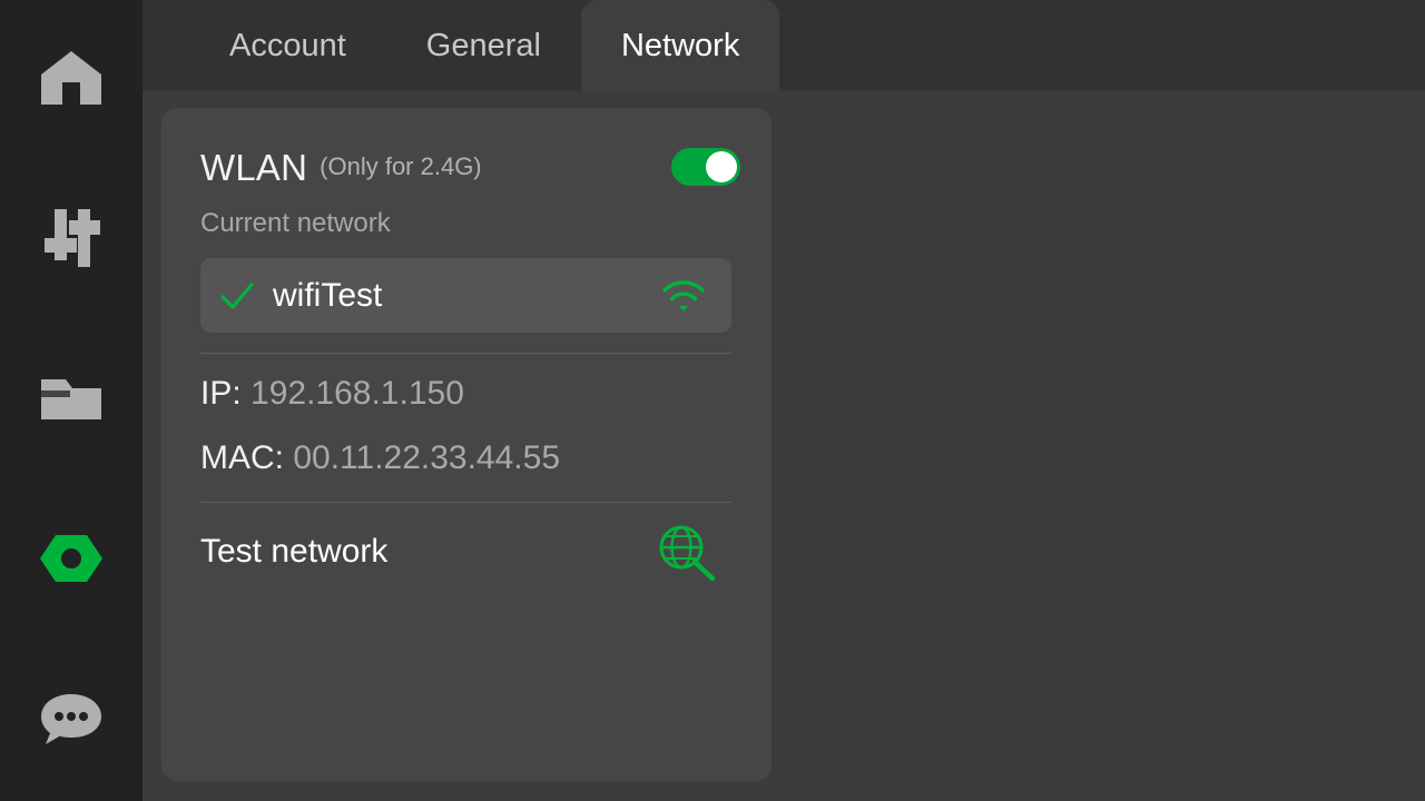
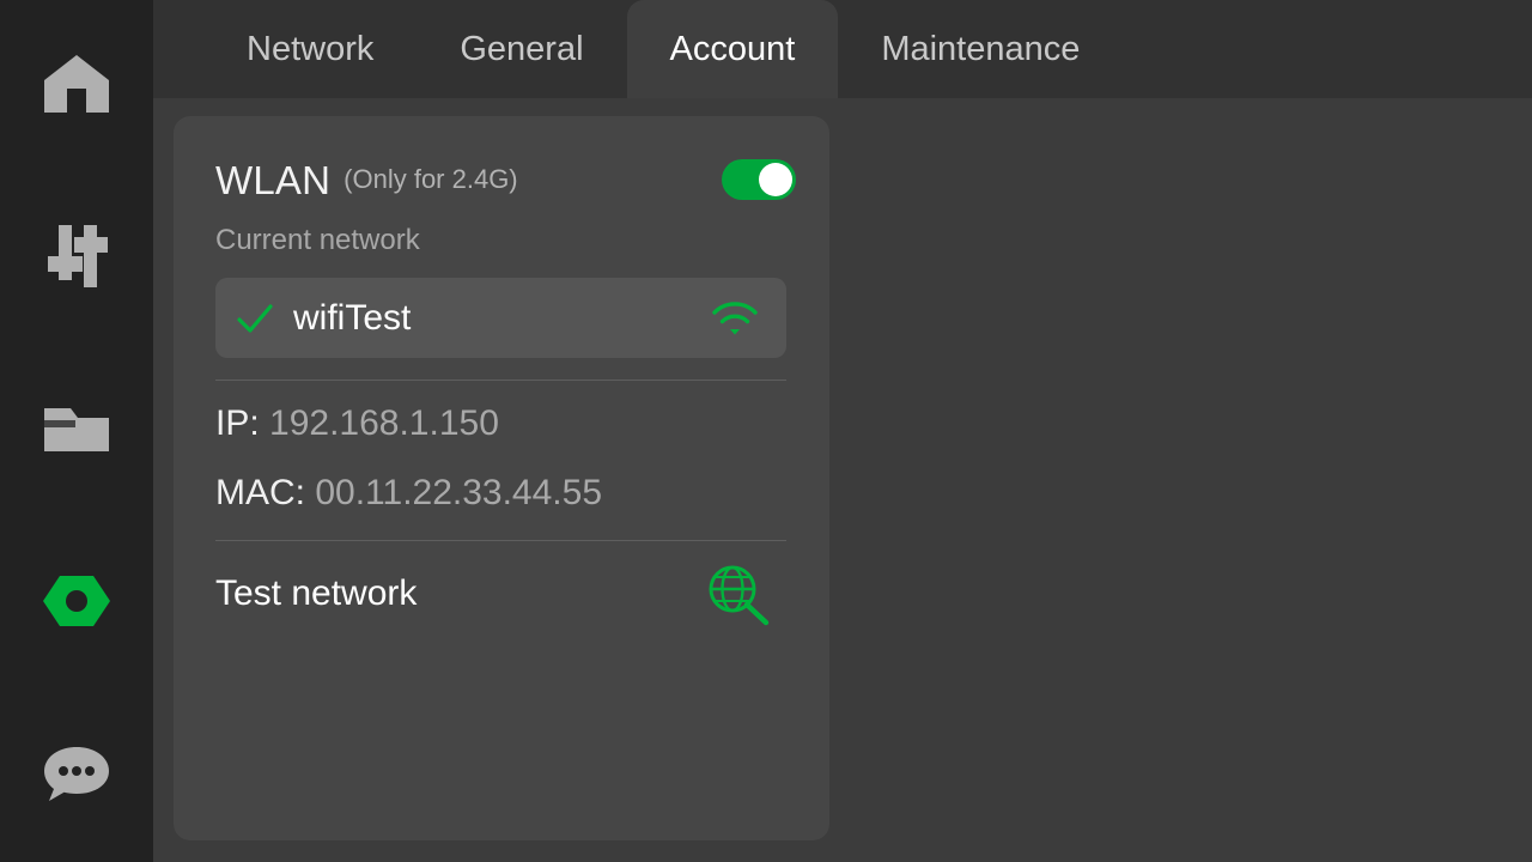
- Account
+ Network
  General
- Network
+ Account
+ Maintenance
  WLAN
  (Only for 2.4G)
  Current network
  wifiTest
  IP: 192.168.1.150
  MAC: 00.11.22.33.44.55
  Test network
